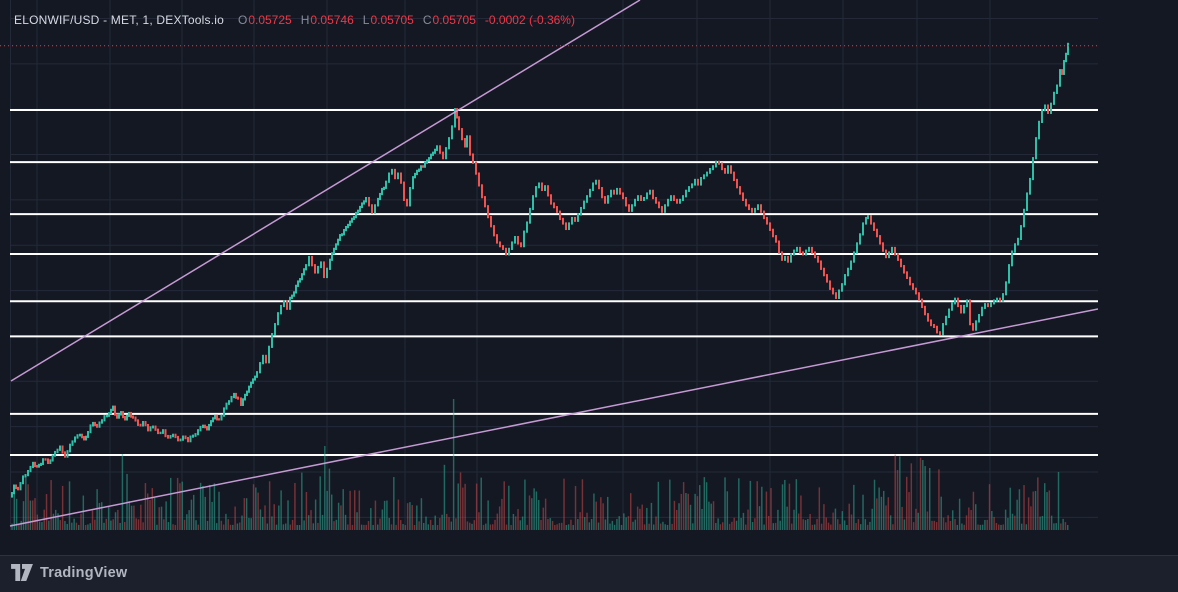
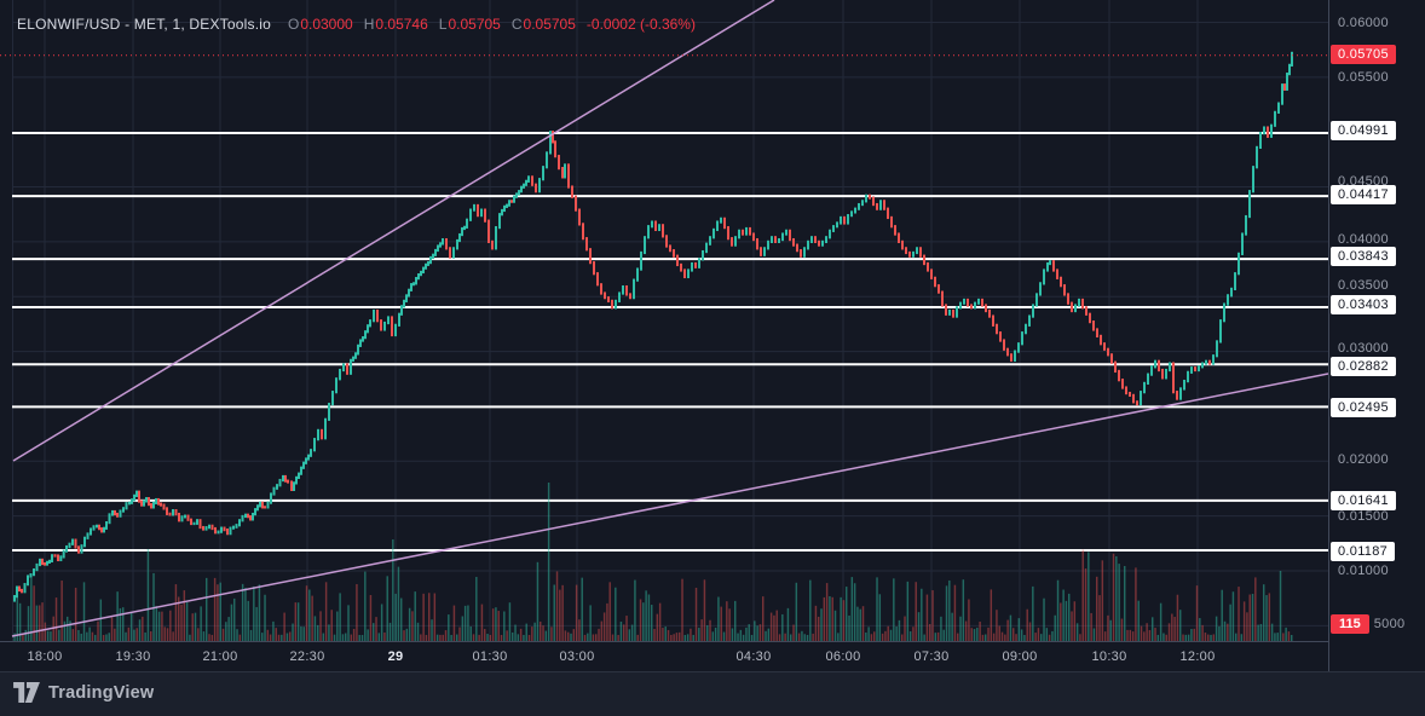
- ELONWIF/USD - MET, 1, DEXTools.io O0.05725 H0.05746 L0.05705 C0.05705 -0.0002 (-0.36%)
+ ELONWIF/USD - MET, 1, DEXTools.io O0.03000 H0.05746 L0.05705 C0.05705 -0.0002 (-0.36%)
+ 0.06000
+ 0.05500
+ 0.04500
+ 0.04000
+ 0.03500
+ 0.03000
+ 0.02000
+ 0.01500
+ 0.01000
+ 0.04991
+ 0.04417
+ 0.03843
+ 0.03403
+ 0.02882
+ 0.02495
+ 0.01641
+ 0.01187
+ 0.05705
+ 115
+ 5000
+ 18:00
+ 19:30
+ 21:00
+ 22:30
+ 29
+ 01:30
+ 03:00
+ 04:30
+ 06:00
+ 07:30
+ 09:00
+ 10:30
+ 12:00
  TradingView
